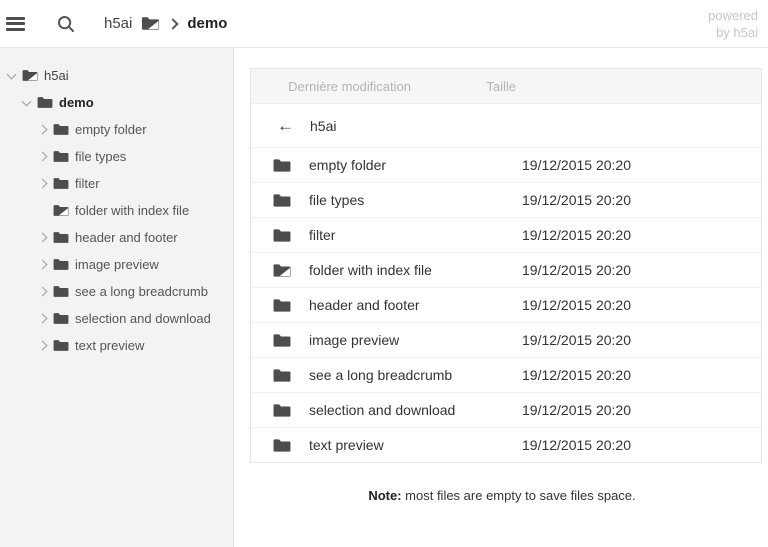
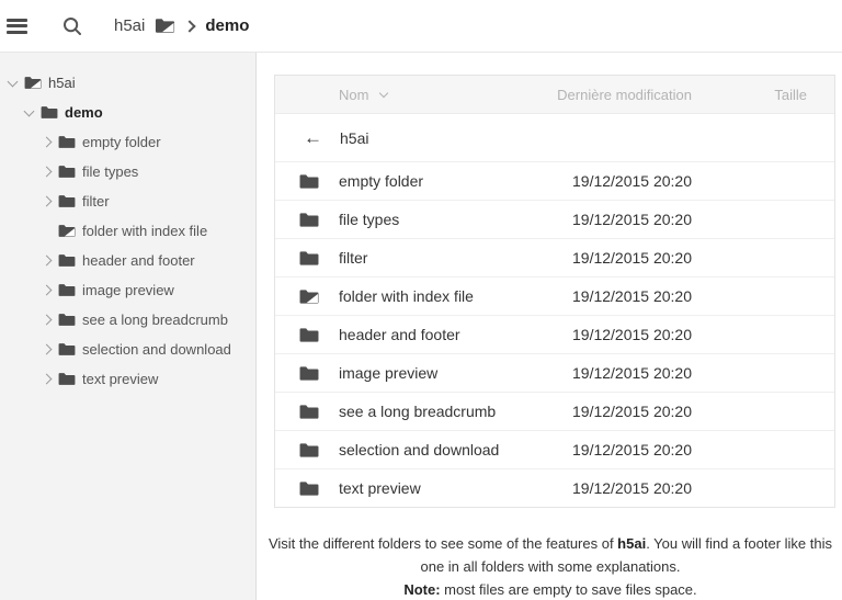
  h5ai
  demo
- powered
- by h5ai
  h5ai
  demo
  empty folder
  file types
  filter
  folder with index file
  header and footer
  image preview
  see a long breadcrumb
  selection and download
  text preview
+ Nom
  Dernière modification
  Taille
  ←
  h5ai
  empty folder
  19/12/2015 20:20
  file types
  19/12/2015 20:20
  filter
  19/12/2015 20:20
  folder with index file
  19/12/2015 20:20
  header and footer
  19/12/2015 20:20
  image preview
  19/12/2015 20:20
  see a long breadcrumb
  19/12/2015 20:20
  selection and download
  19/12/2015 20:20
  text preview
  19/12/2015 20:20
+ Visit the different folders to see some of the features of h5ai. You will find a footer like this one in all folders with some explanations.
  Note: most files are empty to save files space.
